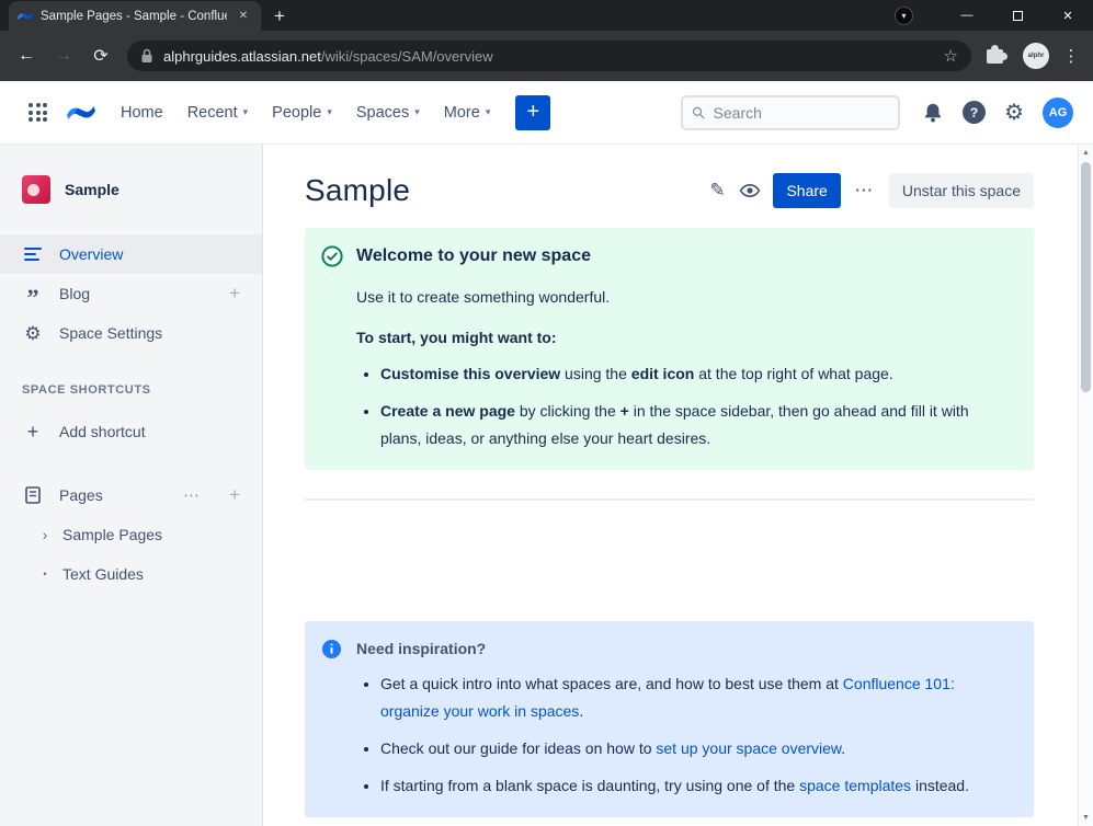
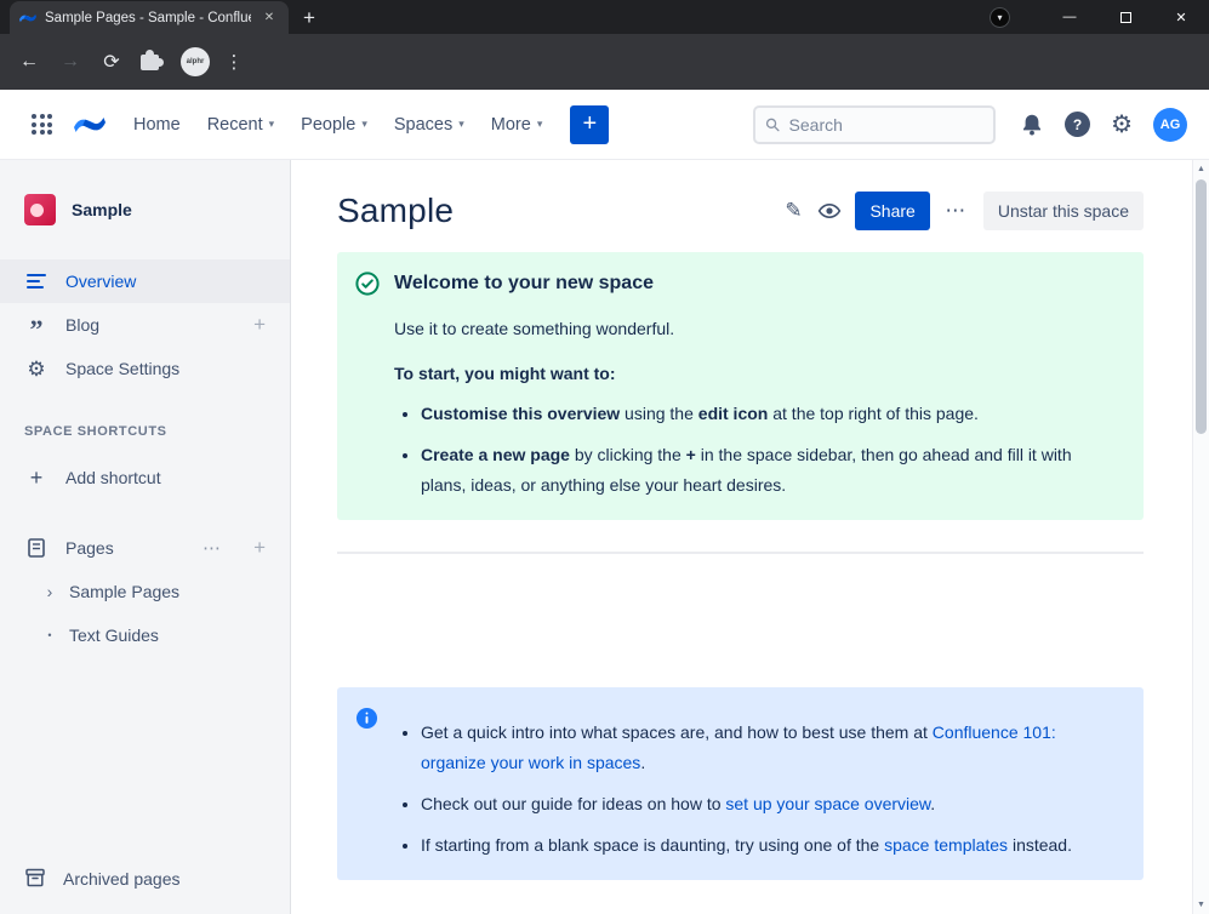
  Sample Pages - Sample - Conflu
  ✕
  +
  ▾
  —
  ✕
  ←
  →
  ⟳
- alphrguides.atlassian.net/wiki/spaces/SAM/overview
- ☆
  ⋮
  Home
  Recent
  ▾
  People
  ▾
  Spaces
  ▾
  More
  ▾
  +
  Search
  ?
  ⚙
  AG
  Sample
  Overview
  ”
  Blog
  +
  ⚙
  Space Settings
  SPACE SHORTCUTS
  +
  Add shortcut
  Pages
  ⋯
  +
  ›
  Sample Pages
  •
  Text Guides
+ Archived pages
  Sample
  ✎
  Share
  ⋯
  Unstar this space
  Welcome to your new space
  Use it to create something wonderful.
  To start, you might want to:
- Customise this overview using the edit icon at the top right of what page.
+ Customise this overview using the edit icon at the top right of this page.
  Create a new page by clicking the + in the space sidebar, then go ahead and fill it with plans, ideas, or anything else your heart desires.
- Need inspiration?
  Get a quick intro into what spaces are, and how to best use them at Confluence 101: organize your work in spaces.
  Check out our guide for ideas on how to set up your space overview.
  If starting from a blank space is daunting, try using one of the space templates instead.
